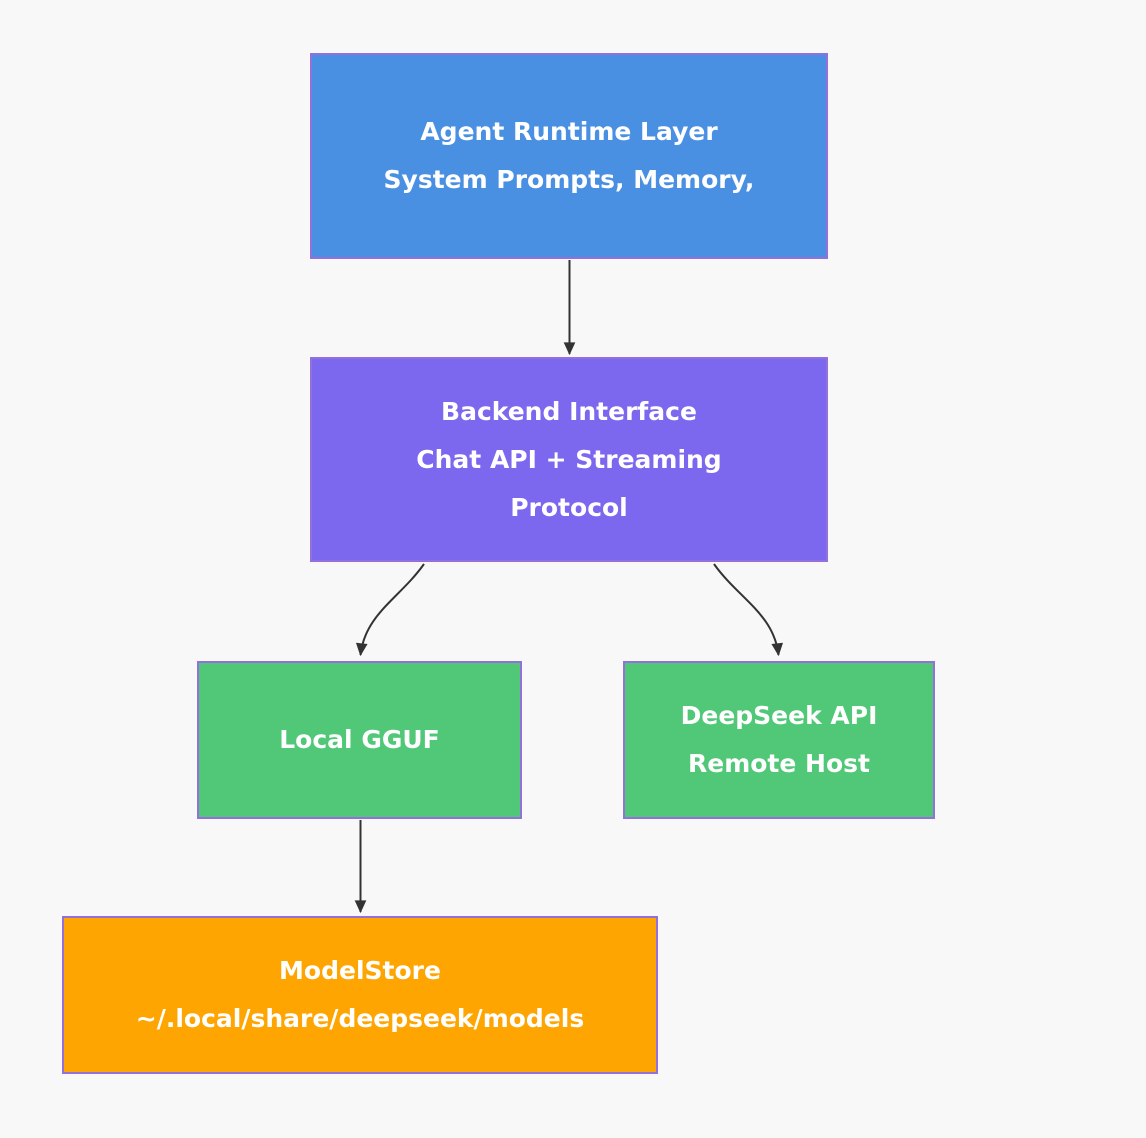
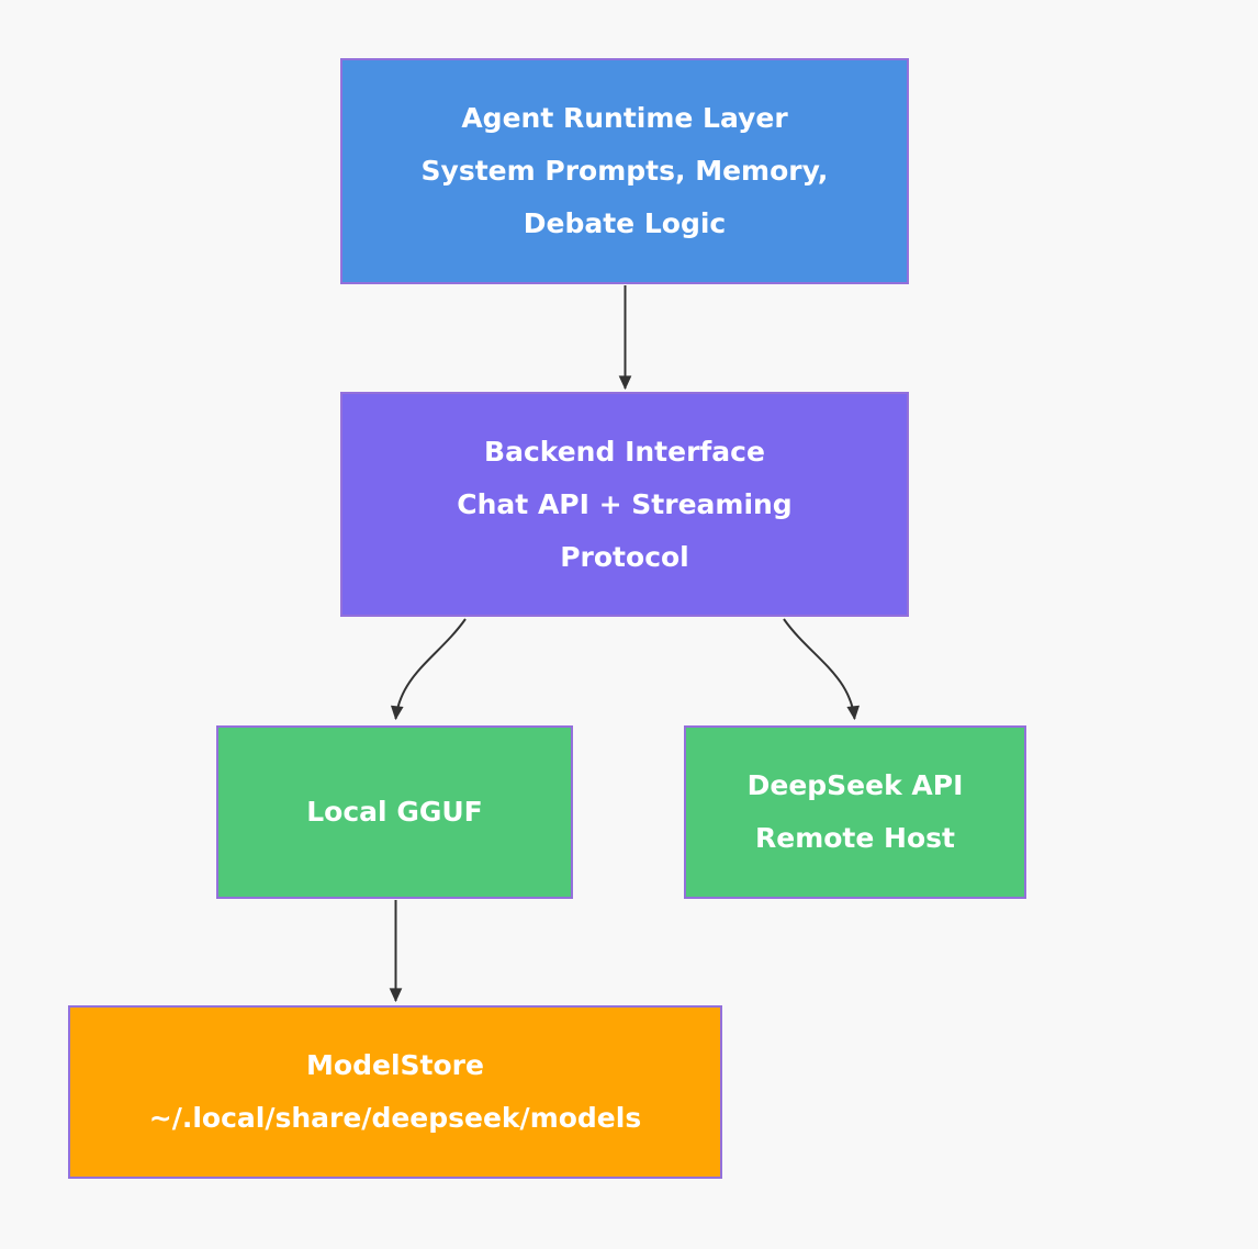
  Agent Runtime Layer
  System Prompts, Memory,
+ Debate Logic
  Backend Interface
  Chat API + Streaming
  Protocol
  Local GGUF
  DeepSeek API
  Remote Host
  ModelStore
  ~/.local/share/deepseek/models
